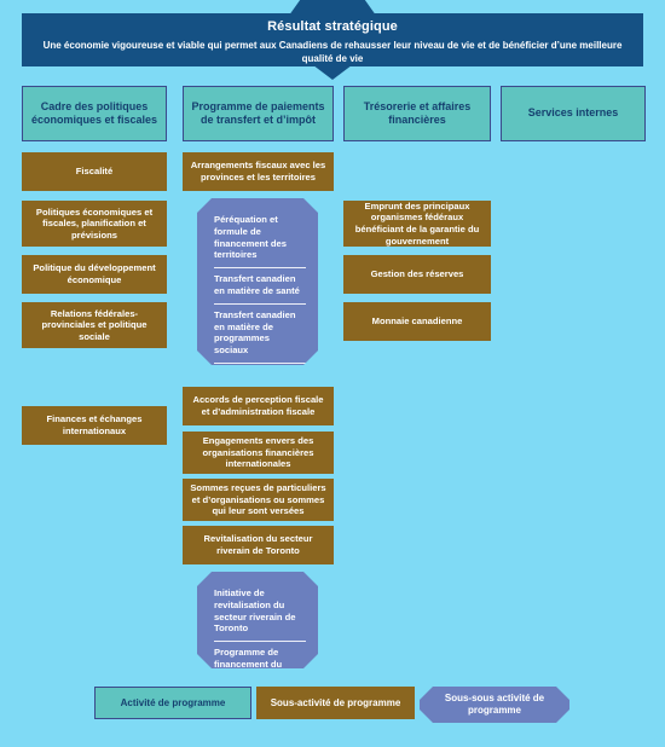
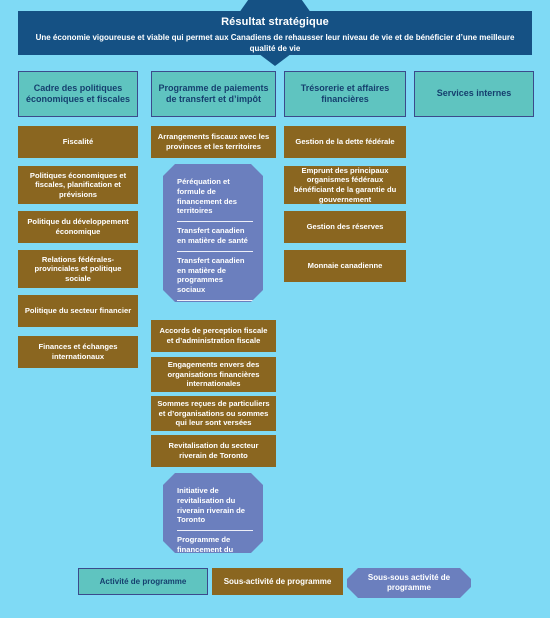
  Résultat stratégique
  Une économie vigoureuse et viable qui permet aux Canadiens de rehausser leur niveau de vie et de bénéficier d’une meilleure qualité de vie
  Cadre des politiques économiques et fiscales
  Programme de paiements de transfert et d’impôt
  Trésorerie et affaires financières
  Services internes
  Fiscalité
  Politiques économiques et fiscales, planification et prévisions
  Politique du développement économique
  Relations fédérales-provinciales et politique sociale
+ Politique du secteur financier
  Finances et échanges internationaux
  Arrangements fiscaux avec les provinces et les territoires
  Péréquation et formule de financement des territoires
  Transfert canadien en matière de santé
  Transfert canadien en matière de programmes sociaux
  Accords de perception fiscale et d’administration fiscale
  Engagements envers des organisations financières internationales
  Sommes reçues de particuliers et d’organisations ou sommes qui leur sont versées
  Revitalisation du secteur riverain de Toronto
- Initiative de revitalisation du secteur riverain de Toronto
+ Initiative de revitalisation du riverain riverain de Toronto
+ Gestion de la dette fédérale
  Emprunt des principaux organismes fédéraux bénéficiant de la garantie du gouvernement
  Gestion des réserves
  Monnaie canadienne
  Activité de programme
  Sous-activité de programme
  Sous-sous activité de programme
